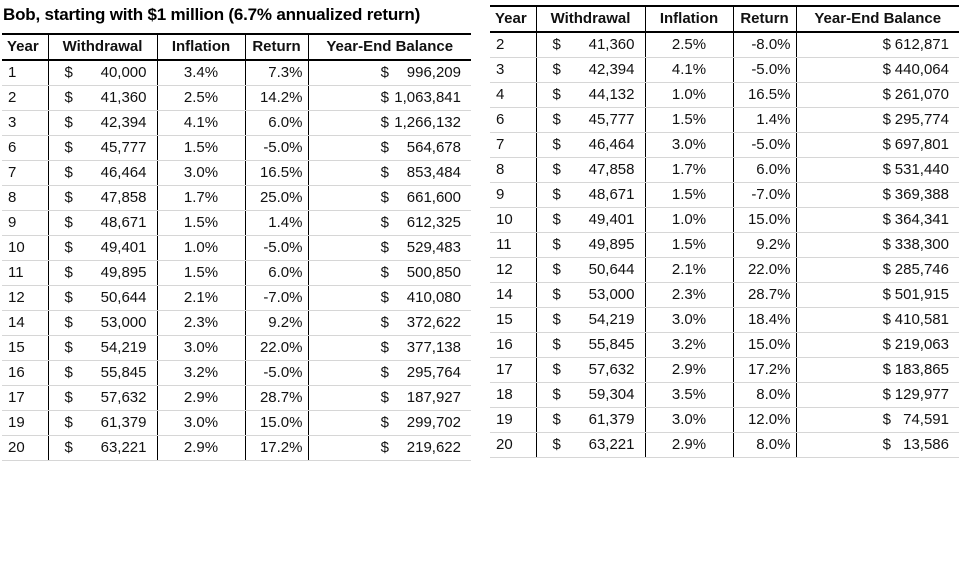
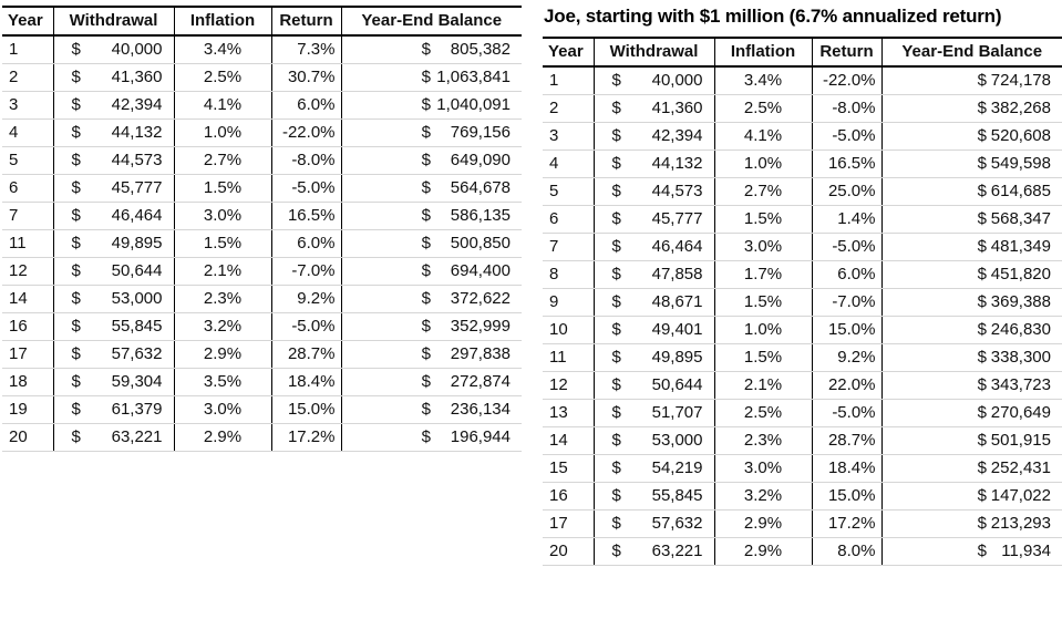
- Bob, starting with $1 million (6.7% annualized return)
  Year	Withdrawal	Inflation	Return	Year-End Balance
- 1	$ 40,000	3.4%	7.3%	$ 996,209
+ 1	$ 40,000	3.4%	7.3%	$ 805,382
- 2	$ 41,360	2.5%	14.2%	$ 1,063,841
+ 2	$ 41,360	2.5%	30.7%	$ 1,063,841
- 3	$ 42,394	4.1%	6.0%	$ 1,266,132
+ 3	$ 42,394	4.1%	6.0%	$ 1,040,091
+ 4	$ 44,132	1.0%	-22.0%	$ 769,156
+ 5	$ 44,573	2.7%	-8.0%	$ 649,090
  6	$ 45,777	1.5%	-5.0%	$ 564,678
- 7	$ 46,464	3.0%	16.5%	$ 853,484
+ 7	$ 46,464	3.0%	16.5%	$ 586,135
- 8	$ 47,858	1.7%	25.0%	$ 661,600
- 9	$ 48,671	1.5%	1.4%	$ 612,325
- 10	$ 49,401	1.0%	-5.0%	$ 529,483
  11	$ 49,895	1.5%	6.0%	$ 500,850
- 12	$ 50,644	2.1%	-7.0%	$ 410,080
+ 12	$ 50,644	2.1%	-7.0%	$ 694,400
  14	$ 53,000	2.3%	9.2%	$ 372,622
- 15	$ 54,219	3.0%	22.0%	$ 377,138
- 16	$ 55,845	3.2%	-5.0%	$ 295,764
+ 16	$ 55,845	3.2%	-5.0%	$ 352,999
- 17	$ 57,632	2.9%	28.7%	$ 187,927
+ 17	$ 57,632	2.9%	28.7%	$ 297,838
+ 18	$ 59,304	3.5%	18.4%	$ 272,874
- 19	$ 61,379	3.0%	15.0%	$ 299,702
+ 19	$ 61,379	3.0%	15.0%	$ 236,134
- 20	$ 63,221	2.9%	17.2%	$ 219,622
+ 20	$ 63,221	2.9%	17.2%	$ 196,944
+ Joe, starting with $1 million (6.7% annualized return)
  Year	Withdrawal	Inflation	Return	Year-End Balance
+ 1	$ 40,000	3.4%	-22.0%	$ 724,178
- 2	$ 41,360	2.5%	-8.0%	$ 612,871
+ 2	$ 41,360	2.5%	-8.0%	$ 382,268
- 3	$ 42,394	4.1%	-5.0%	$ 440,064
+ 3	$ 42,394	4.1%	-5.0%	$ 520,608
- 4	$ 44,132	1.0%	16.5%	$ 261,070
+ 4	$ 44,132	1.0%	16.5%	$ 549,598
+ 5	$ 44,573	2.7%	25.0%	$ 614,685
- 6	$ 45,777	1.5%	1.4%	$ 295,774
+ 6	$ 45,777	1.5%	1.4%	$ 568,347
- 7	$ 46,464	3.0%	-5.0%	$ 697,801
+ 7	$ 46,464	3.0%	-5.0%	$ 481,349
- 8	$ 47,858	1.7%	6.0%	$ 531,440
+ 8	$ 47,858	1.7%	6.0%	$ 451,820
  9	$ 48,671	1.5%	-7.0%	$ 369,388
- 10	$ 49,401	1.0%	15.0%	$ 364,341
+ 10	$ 49,401	1.0%	15.0%	$ 246,830
  11	$ 49,895	1.5%	9.2%	$ 338,300
- 12	$ 50,644	2.1%	22.0%	$ 285,746
+ 12	$ 50,644	2.1%	22.0%	$ 343,723
+ 13	$ 51,707	2.5%	-5.0%	$ 270,649
  14	$ 53,000	2.3%	28.7%	$ 501,915
- 15	$ 54,219	3.0%	18.4%	$ 410,581
+ 15	$ 54,219	3.0%	18.4%	$ 252,431
- 16	$ 55,845	3.2%	15.0%	$ 219,063
+ 16	$ 55,845	3.2%	15.0%	$ 147,022
- 17	$ 57,632	2.9%	17.2%	$ 183,865
+ 17	$ 57,632	2.9%	17.2%	$ 213,293
- 18	$ 59,304	3.5%	8.0%	$ 129,977
- 19	$ 61,379	3.0%	12.0%	$ 74,591
- 20	$ 63,221	2.9%	8.0%	$ 13,586
+ 20	$ 63,221	2.9%	8.0%	$ 11,934
